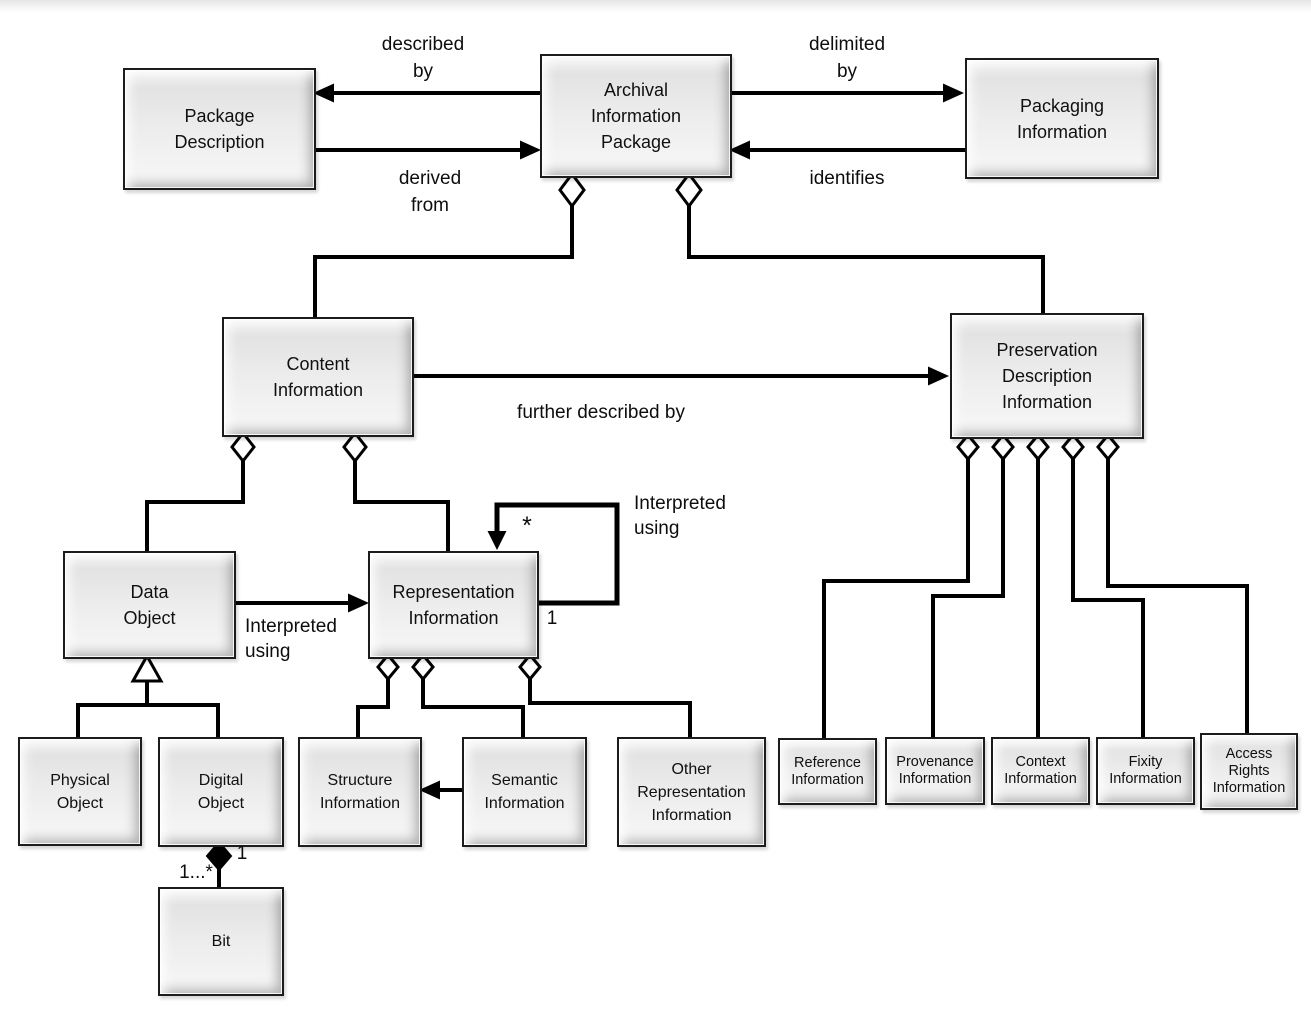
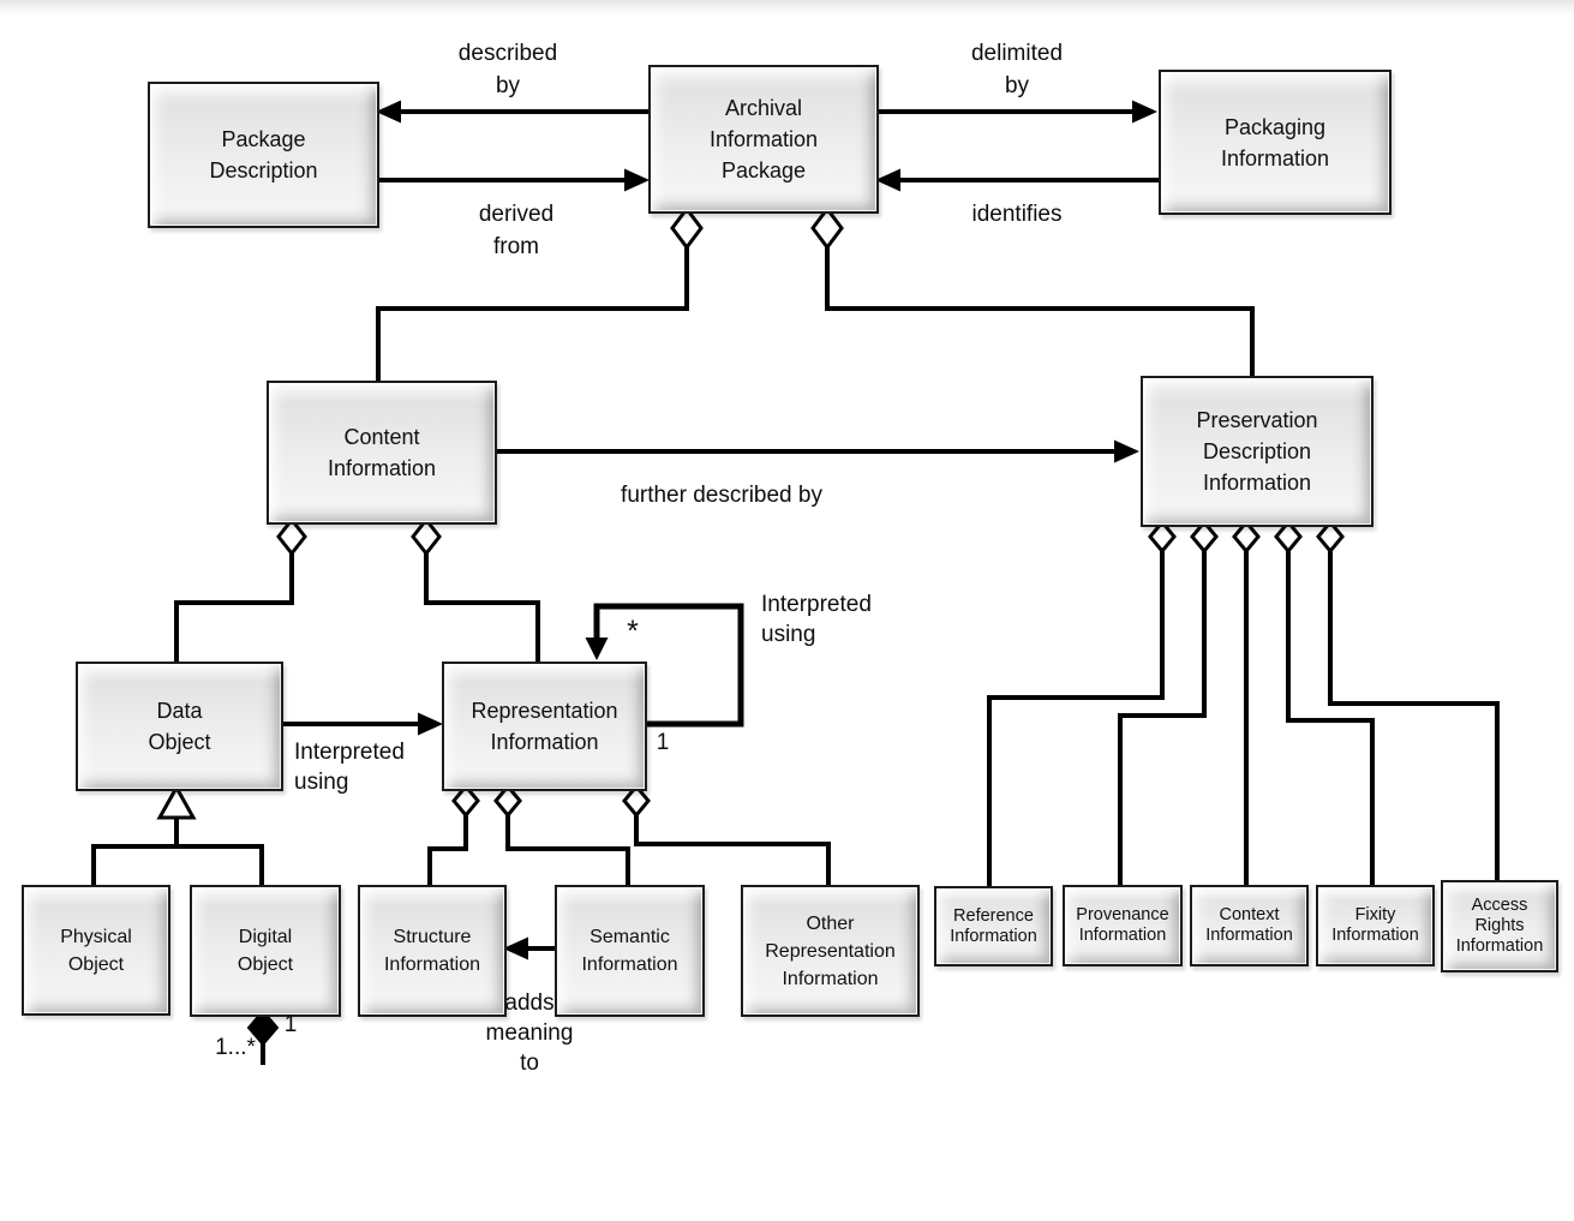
  Package
  Description
  Archival
  Information
  Package
  Packaging
  Information
  Content
  Information
  Preservation
  Description
  Information
  Data
  Object
  Representation
  Information
  Physical
  Object
  Digital
  Object
- Bit
  Structure
  Information
  Semantic
  Information
  Other
  Representation
  Information
  Reference
  Information
  Provenance
  Information
  Context
  Information
  Fixity
  Information
  Access
  Rights
  Information
  described
  by
  derived
  from
  delimited
  by
  identifies
  further described by
  Interpreted
  using
  Interpreted
  using
  *
  1
  1
  1...*
+ adds
+ meaning
+ to
